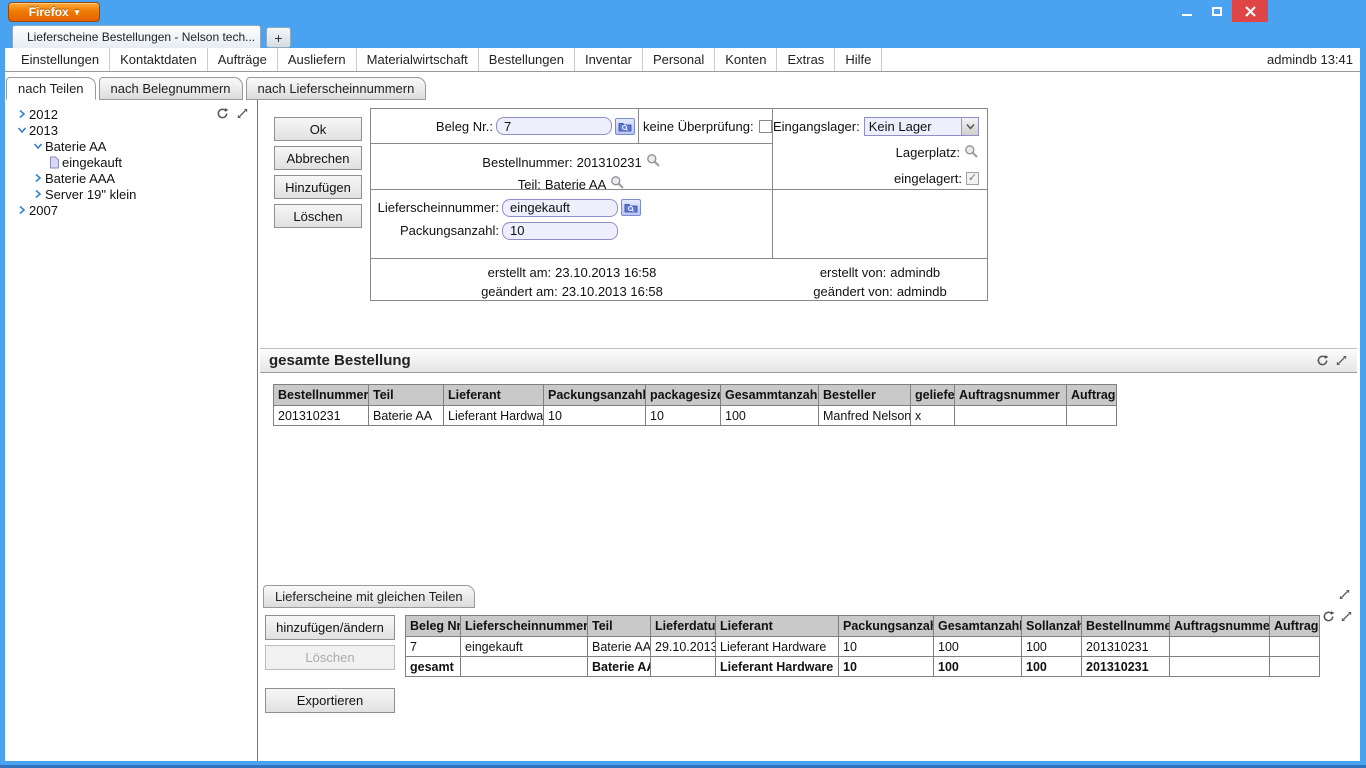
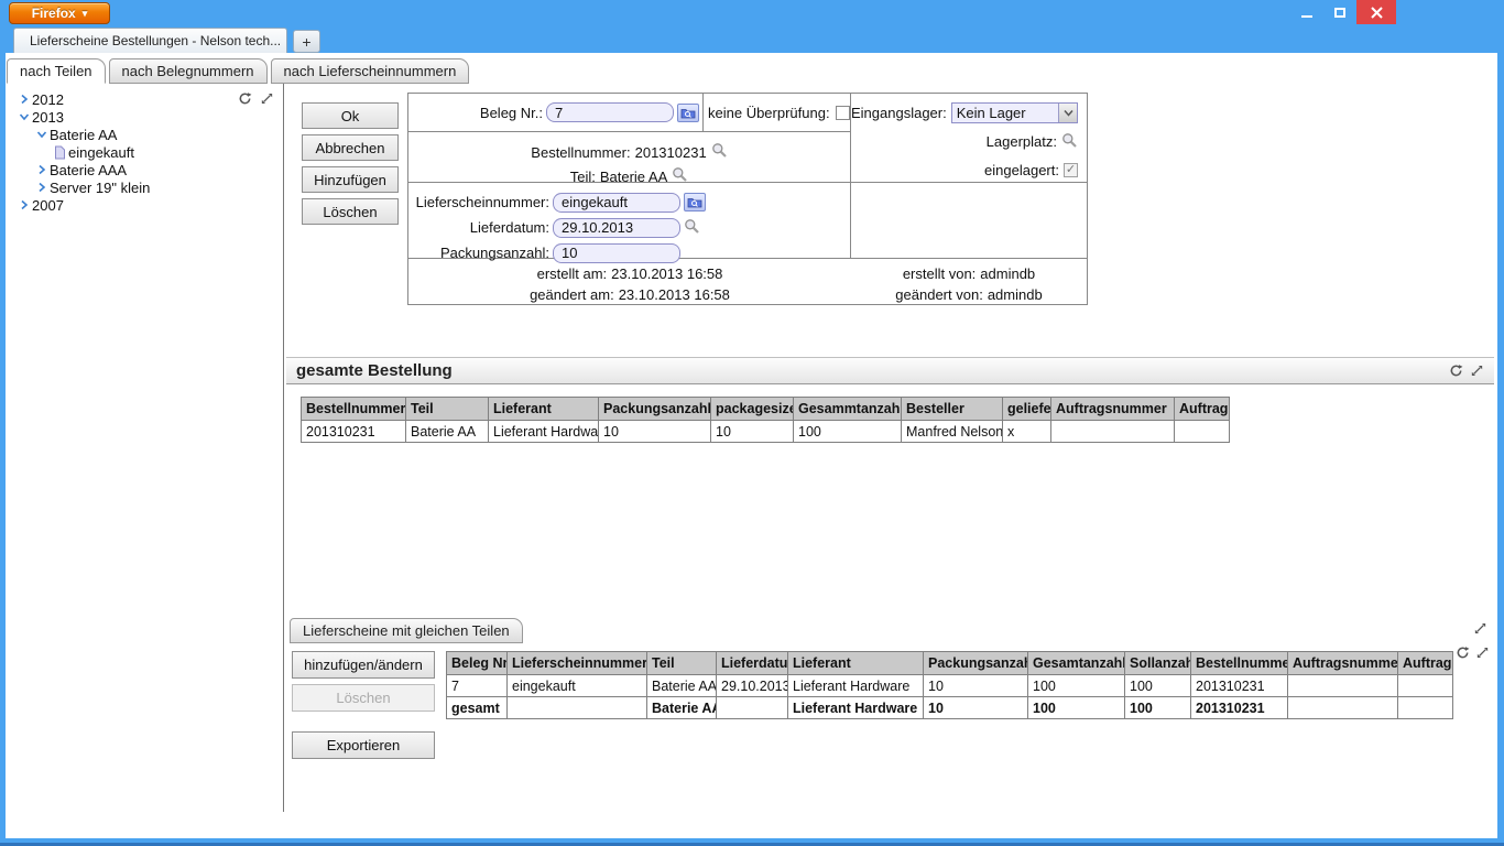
  Firefox
  ▾
  Lieferscheine Bestellungen - Nelson tech...
  +
- Einstellungen
- Kontaktdaten
- Aufträge
- Ausliefern
- Materialwirtschaft
- Bestellungen
- Inventar
- Personal
- Konten
- Extras
- Hilfe
- admindb 13:41
  nach Teilen
  nach Belegnummern
  nach Lieferscheinnummern
  2012
  2013
  Baterie AA
  eingekauft
  Baterie AAA
  Server 19" klein
  2007
  Ok
  Abbrechen
  Hinzufügen
  Löschen
  Beleg Nr.:
  7
  keine Überprüfung:
  Eingangslager:
  Kein Lager
  Lagerplatz:
  eingelagert:
  Bestellnummer:
  201310231
  Teil:
  Baterie AA
  Lieferscheinnummer:
  eingekauft
+ Lieferdatum:
+ 29.10.2013
  Packungsanzahl:
  10
  erstellt am:
  23.10.2013 16:58
  geändert am:
  23.10.2013 16:58
  erstellt von:
  admindb
  geändert von:
  admindb
  gesamte Bestellung
  Bestellnummer	Teil	Lieferant	Packungsanzahl	packagesiz	Gesammtanzah	Besteller	geliefe	Auftragsnummer	Auftrag
  201310231	Baterie AA	Lieferant Hardwa	10	10	100	Manfred Nelson	x
  Lieferscheine mit gleichen Teilen
  hinzufügen/ändern
  Löschen
  Exportieren
  Beleg Nr	Lieferscheinnummer	Teil	Lieferdatu	Lieferant	Packungsanza	Gesamtanzah	Sollanzah	Bestellnumme	Auftragsnumme	Auftrag
  7	eingekauft	Baterie AA	29.10.2013	Lieferant Hardware	10	100	100	201310231
  gesamt		Baterie A		Lieferant Hardware	10	100	100	201310231
